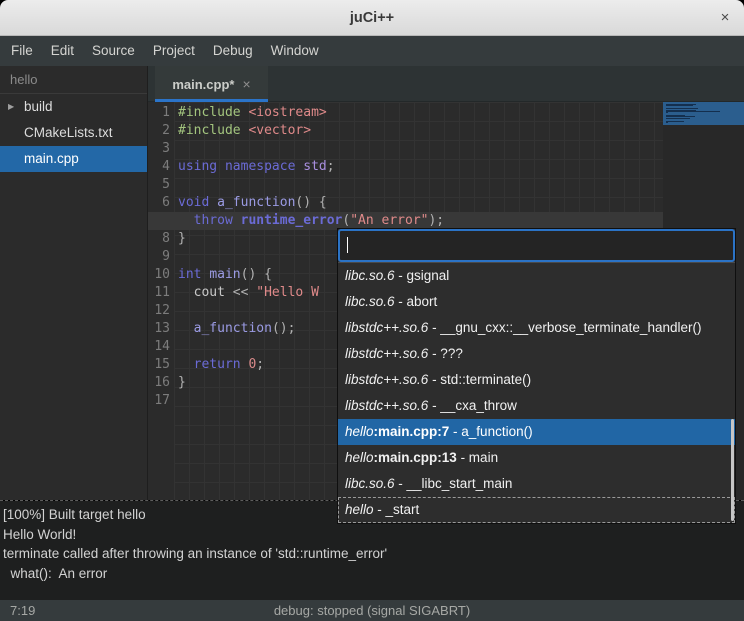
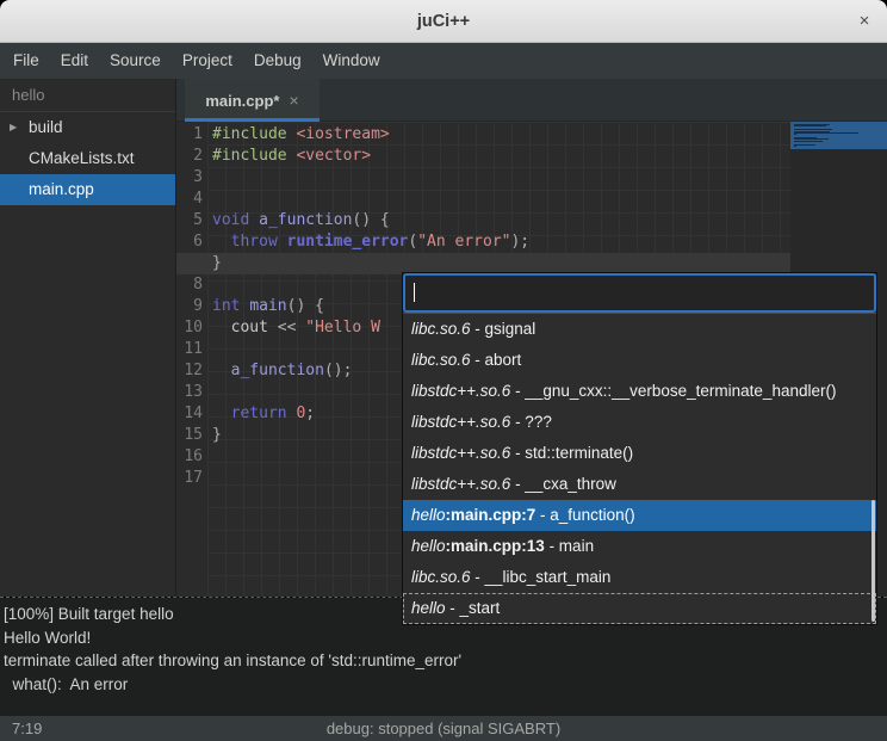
  juCi++
  ×
  File
  Edit
  Source
  Project
  Debug
  Window
  hello
  ▶
  build
  CMakeLists.txt
  main.cpp
  main.cpp*
  ×
  1
  2
  3
  4
  5
  6
  8
  9
  10
  11
  12
  13
  14
  15
  16
  17
  #include <iostream>
  #include <vector>
- using namespace std;
  void a_function() {
  throw runtime_error("An error");
  }
  int main() {
  cout << "Hello W
  a_function();
  return 0;
  }
  [100%] Built target hello
  Hello World!
  terminate called after throwing an instance of 'std::runtime_error'
  what(): An error
  7:19
  debug: stopped (signal SIGABRT)
  libc.so.6 - gsignal
  libc.so.6 - abort
  libstdc++.so.6 - __gnu_cxx::__verbose_terminate_handler()
  libstdc++.so.6 - ???
  libstdc++.so.6 - std::terminate()
  libstdc++.so.6 - __cxa_throw
  hello:main.cpp:7 - a_function()
  hello:main.cpp:13 - main
  libc.so.6 - __libc_start_main
  hello - _start
